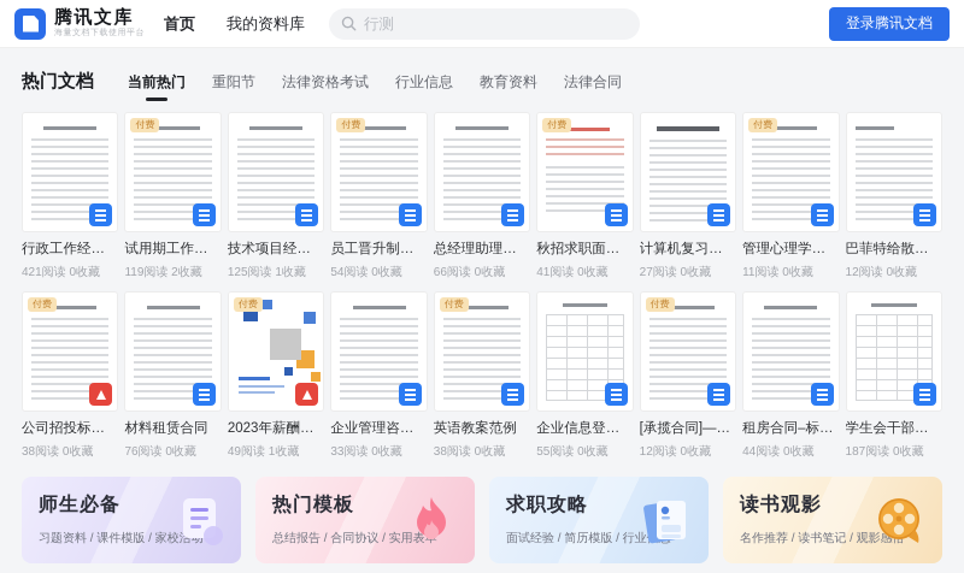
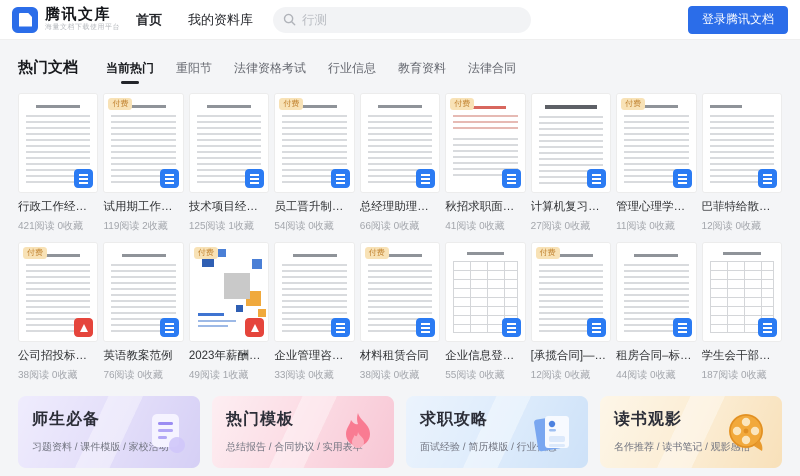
  腾讯文库
  首页
  我的资料库
  行测
  登录腾讯文档
  热门文档
  当前热门
  重阳节
  法律资格考试
  行业信息
  教育资料
  法律合同
  行政工作经验分
  421阅读 0收藏
  付费
  试用期工作经验
  119阅读 2收藏
  技术项目经理面
  125阅读 1收藏
  付费
  员工晋升制度及
  54阅读 0收藏
  总经理助理工作
  66阅读 0收藏
  付费
  秋招求职面试技
  41阅读 0收藏
  计算机复习资料
  27阅读 0收藏
  付费
  11阅读 0收藏
  12阅读 0收藏
  付费
  公司招投标授权
  38阅读 0收藏
- 材料租赁合同
+ 英语教案范例
  76阅读 0收藏
  付费
  2023年薪酬报告
  49阅读 1收藏
  企业管理咨询合
  33阅读 0收藏
  付费
- 英语教案范例
+ 材料租赁合同
  38阅读 0收藏
  企业信息登记表
  55阅读 0收藏
  付费
  [承揽合同]—加..
  12阅读 0收藏
  租房合同–标准
  44阅读 0收藏
  学生会干部竞选
  187阅读 0收藏
  师生必备
  习题资料 / 课件模版 / 家校活动
  热门模板
  总结报告 / 合同协议 / 实用表
  求职攻略
  面试经验 / 简历模版 / 行业
  读书观影
  名作推荐 / 读书笔记 / 观影感
